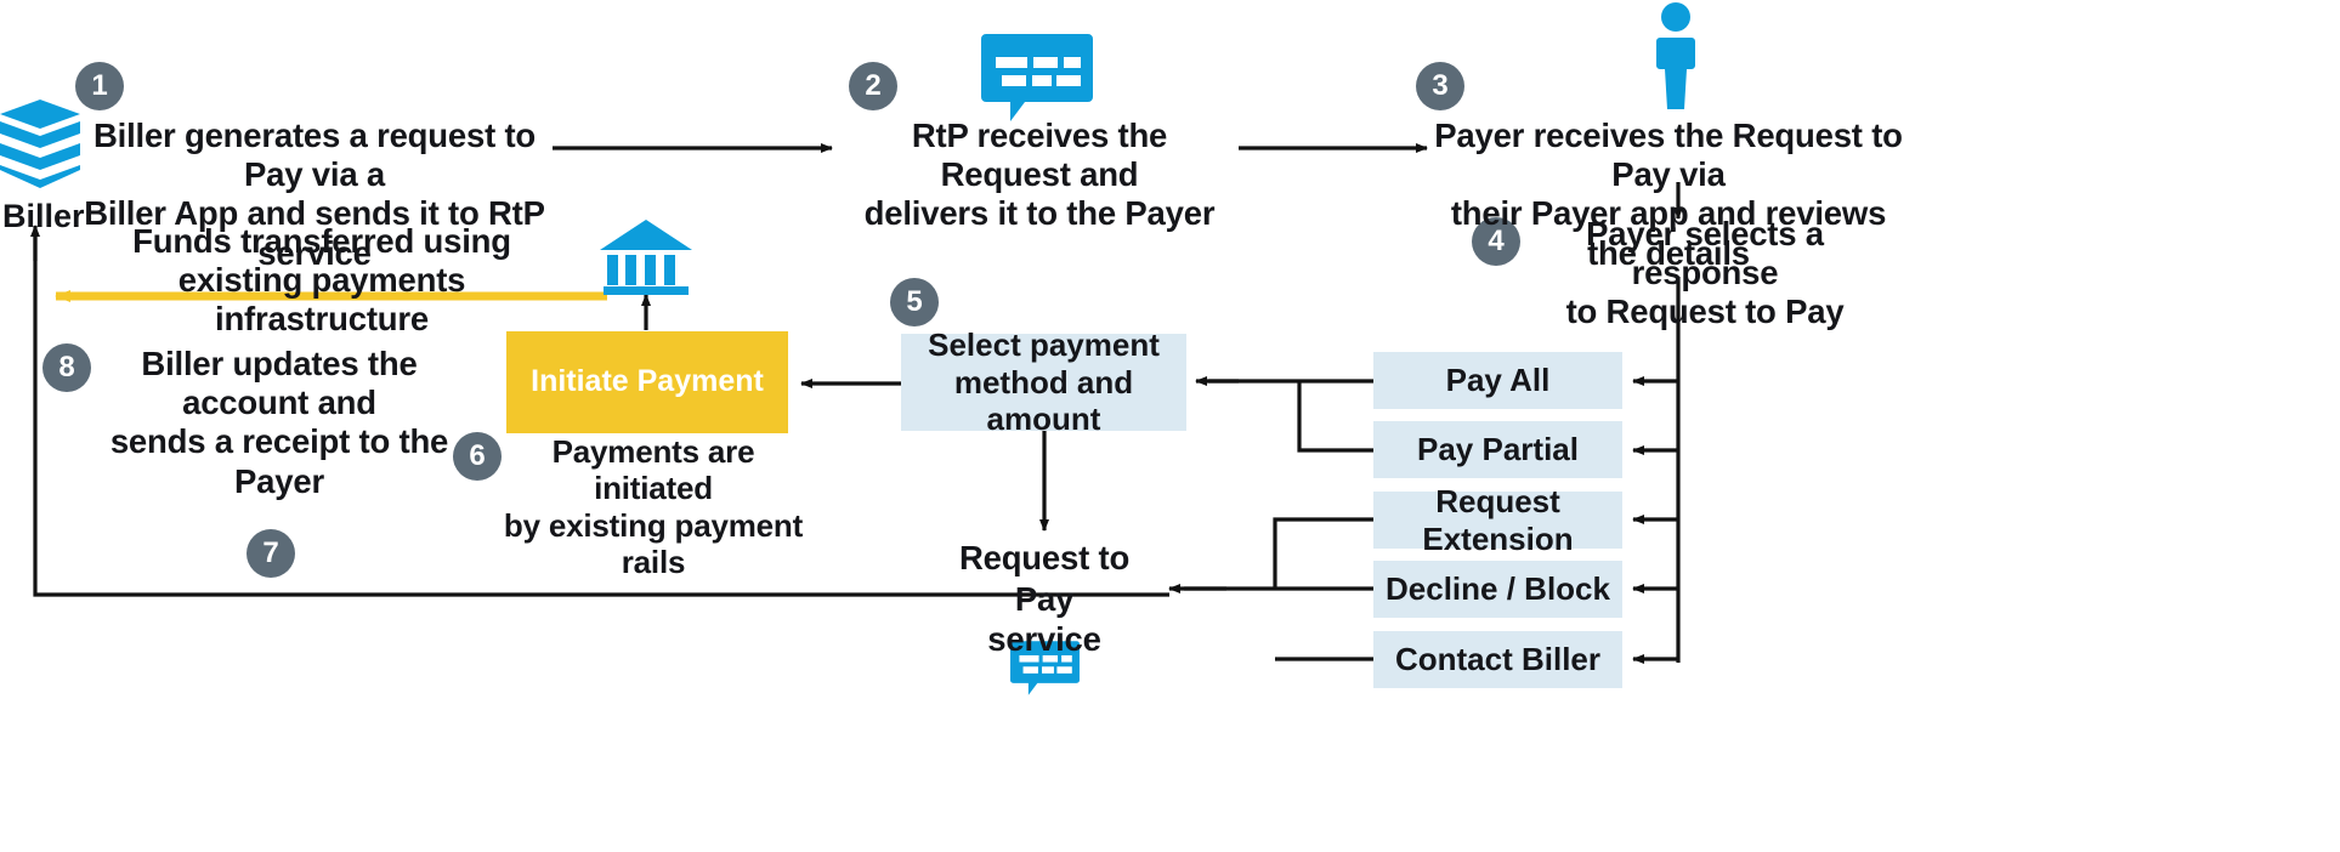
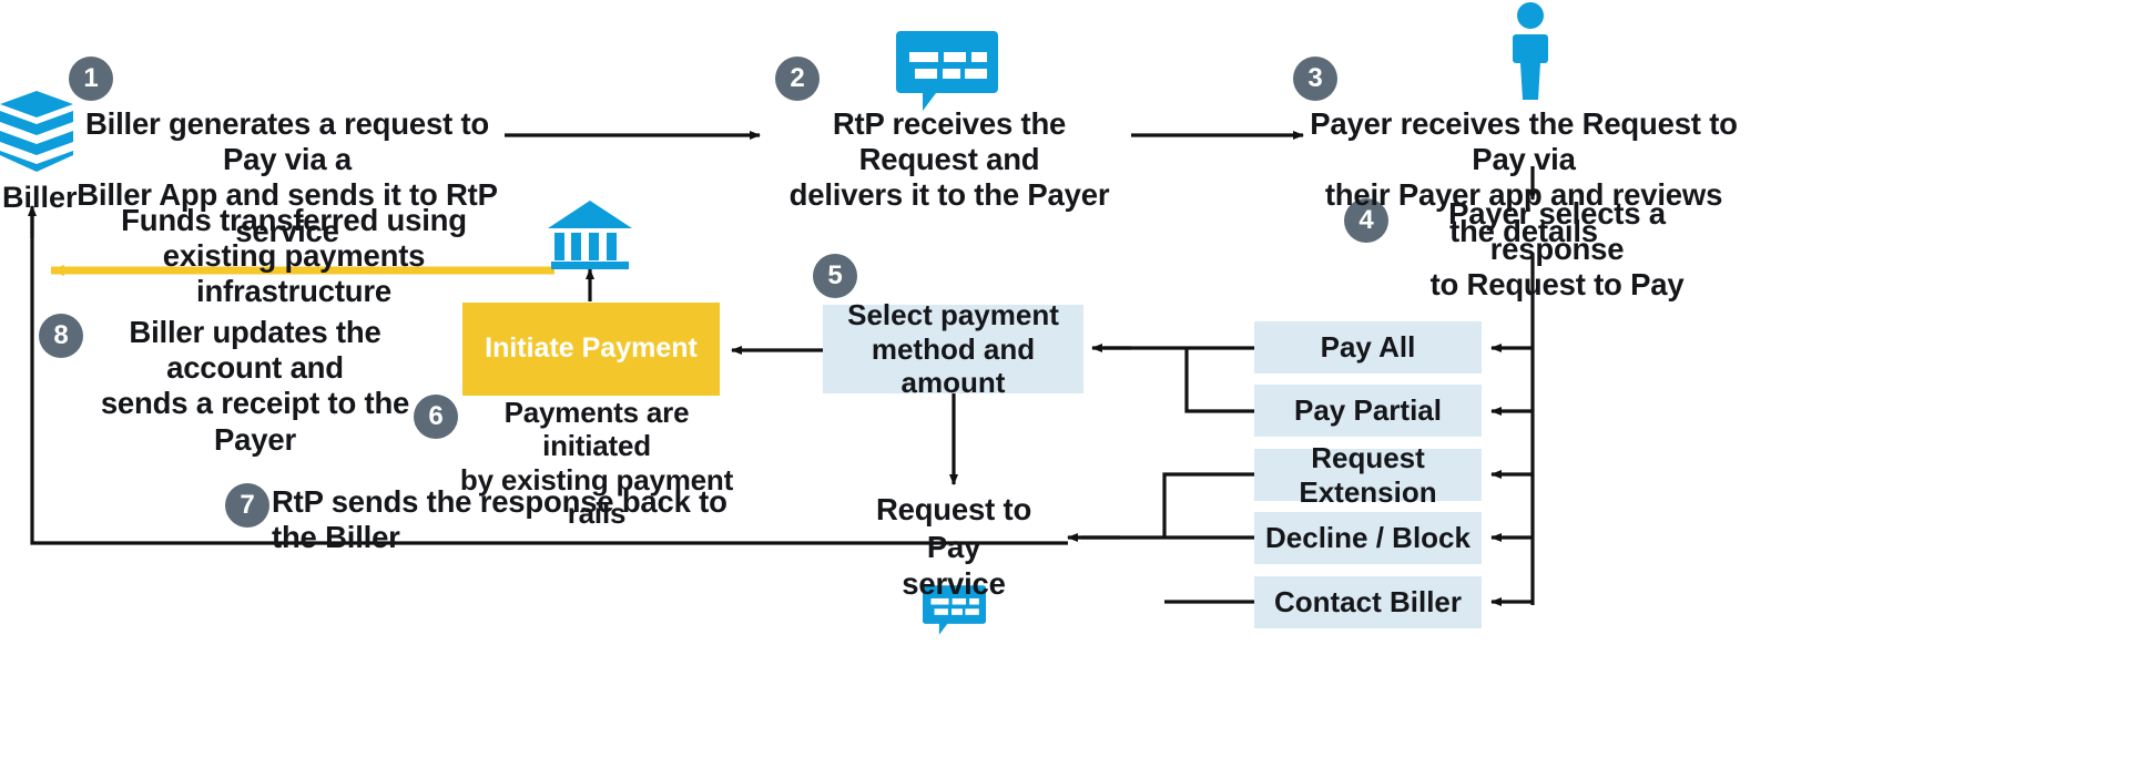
  1
  2
  3
  4
  5
  6
  7
  8
  Biller generates a request to Pay via a
  Biller App and sends it to RtP service
  RtP receives the Request and
  delivers it to the Payer
  Payer receives the Request to Pay via
  their Payer app and reviews the details
  Payer selects a response
  to Request to Pay
  Payments are initiated
  by existing payment rails
+ RtP sends the response back to the Biller
  Biller updates the account and
  sends a receipt to the Payer
  Funds transferred using
  existing payments infrastructure
  Biller
  Initiate Payment
  Select payment
  method and amount
  Request to
  Pay
  service
  Pay All
  Pay Partial
  Request Extension
  Decline / Block
  Contact Biller
